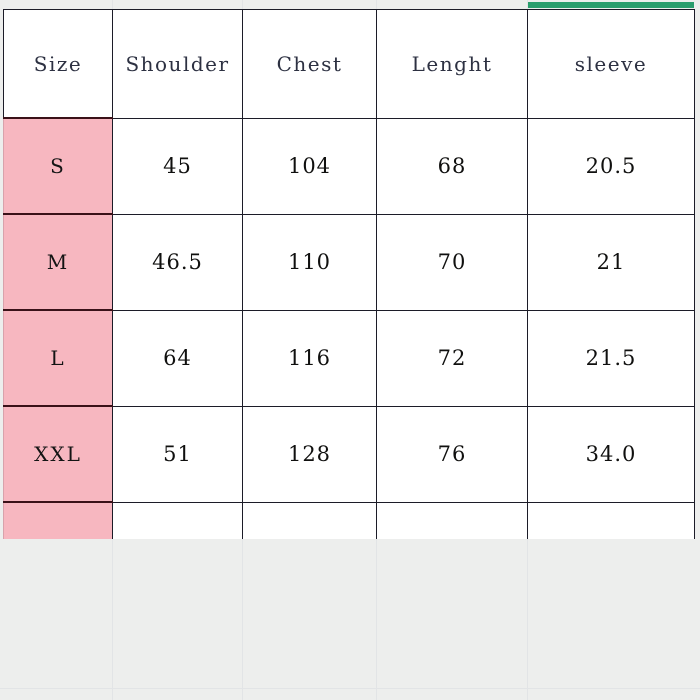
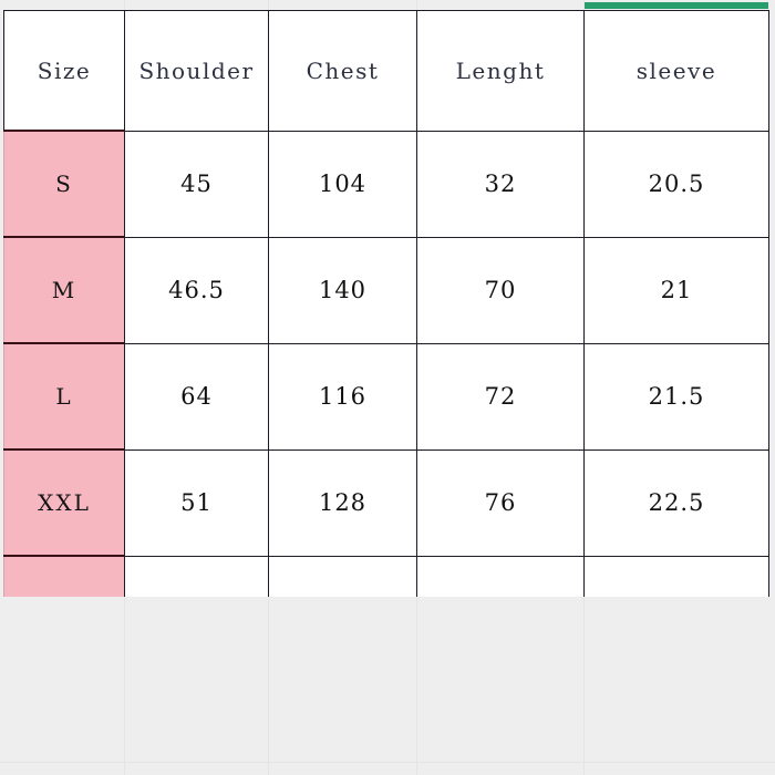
  Size	Shoulder	Chest	Lenght	sleeve
- S	45	104	68	20.5
+ S	45	104	32	20.5
- M	46.5	110	70	21
+ M	46.5	140	70	21
  L	64	116	72	21.5
- XXL	51	128	76	34.0
+ XXL	51	128	76	22.5
